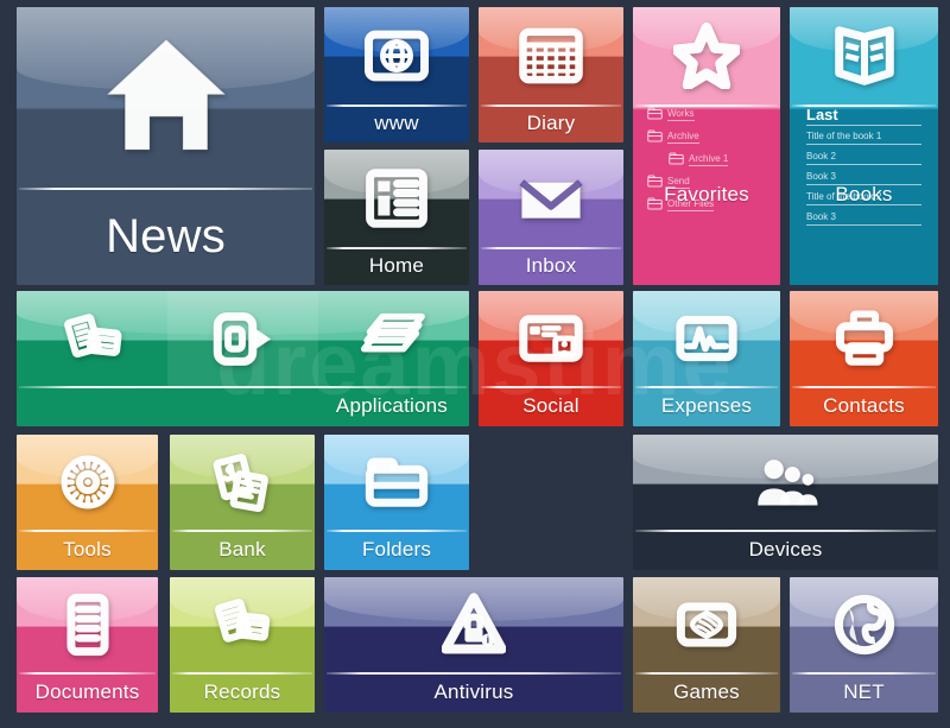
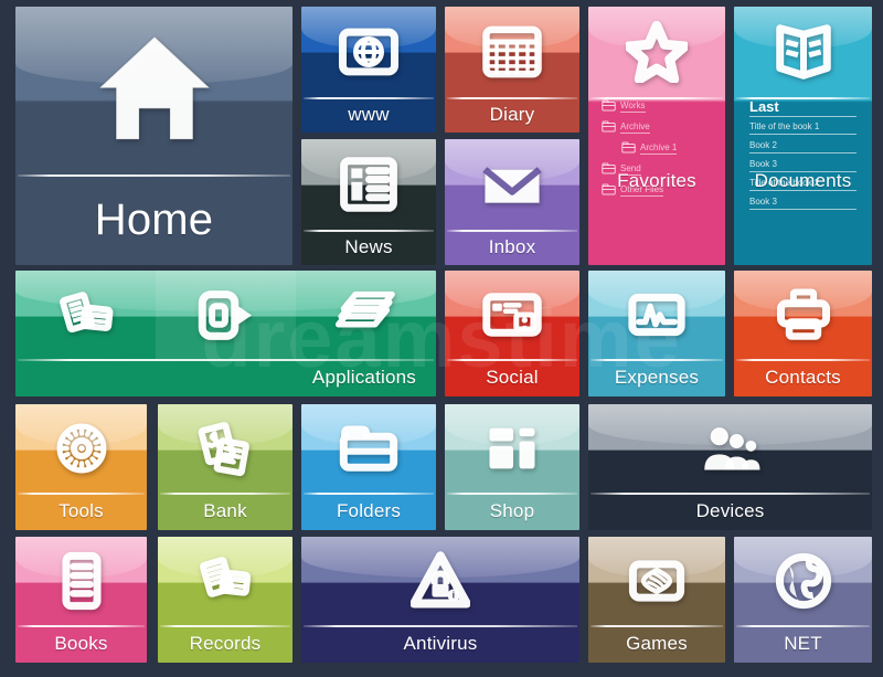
- News
+ Home
  www
  Diary
  Favorites
- Books
+ Documents
- Home
+ News
  Inbox
  Applications
  Social
  Expenses
  Contacts
  Tools
  Bank
  Folders
+ Shop
  Devices
- Documents
+ Books
  Records
  i
  Antivirus
  Games
  NET
  dreamstime
